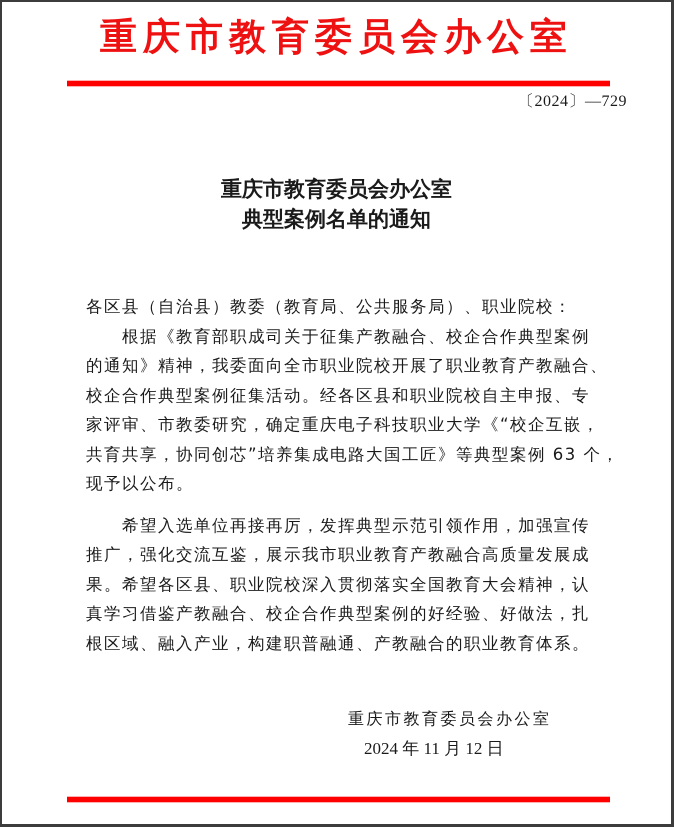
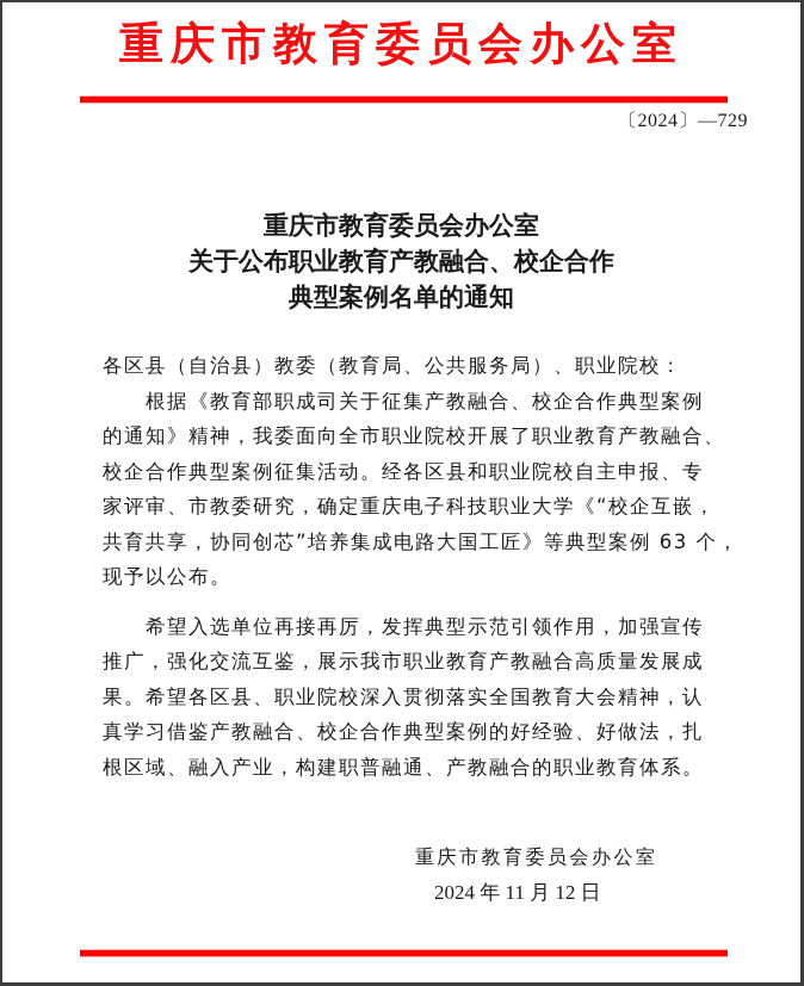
  重庆市教育委员会办公室
  〔2024〕—729
  重庆市教育委员会办公室
+ 关于公布职业教育产教融合、校企合作
  典型案例名单的通知
  各区县（自治县）教委（教育局、公共服务局）、职业院校：
  根据《教育部职成司关于征集产教融合、校企合作典型案例
  的通知》精神，我委面向全市职业院校开展了职业教育产教融合、
  校企合作典型案例征集活动。经各区县和职业院校自主申报、专
  家评审、市教委研究，确定重庆电子科技职业大学《“校企互嵌，
  共育共享，协同创芯”培养集成电路大国工匠》等典型案例 63 个，
  现予以公布。
  希望入选单位再接再厉，发挥典型示范引领作用，加强宣传
  推广，强化交流互鉴，展示我市职业教育产教融合高质量发展成
  果。希望各区县、职业院校深入贯彻落实全国教育大会精神，认
  真学习借鉴产教融合、校企合作典型案例的好经验、好做法，扎
  根区域、融入产业，构建职普融通、产教融合的职业教育体系。
  重庆市教育委员会办公室
  2024 年 11 月 12 日
